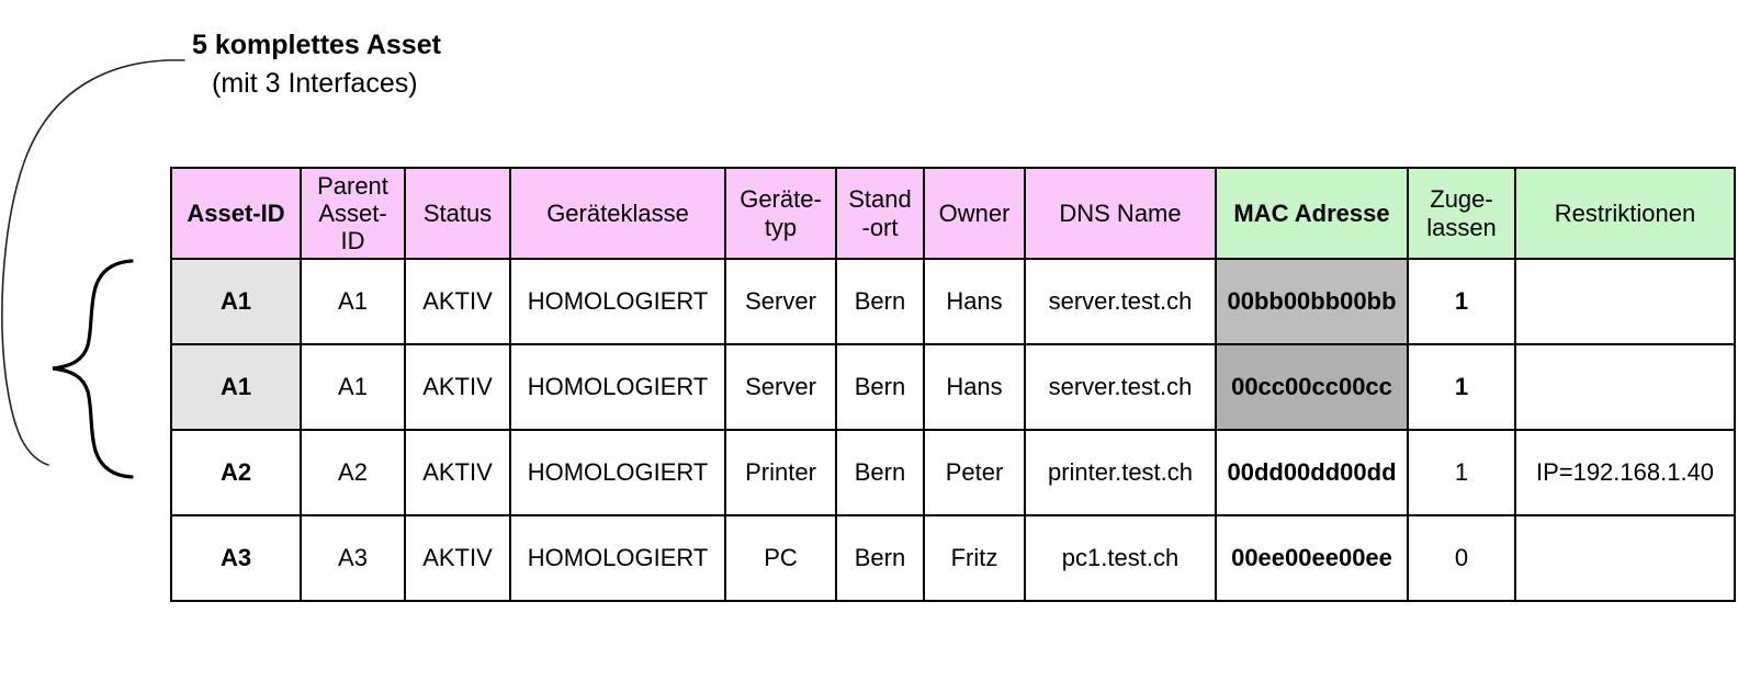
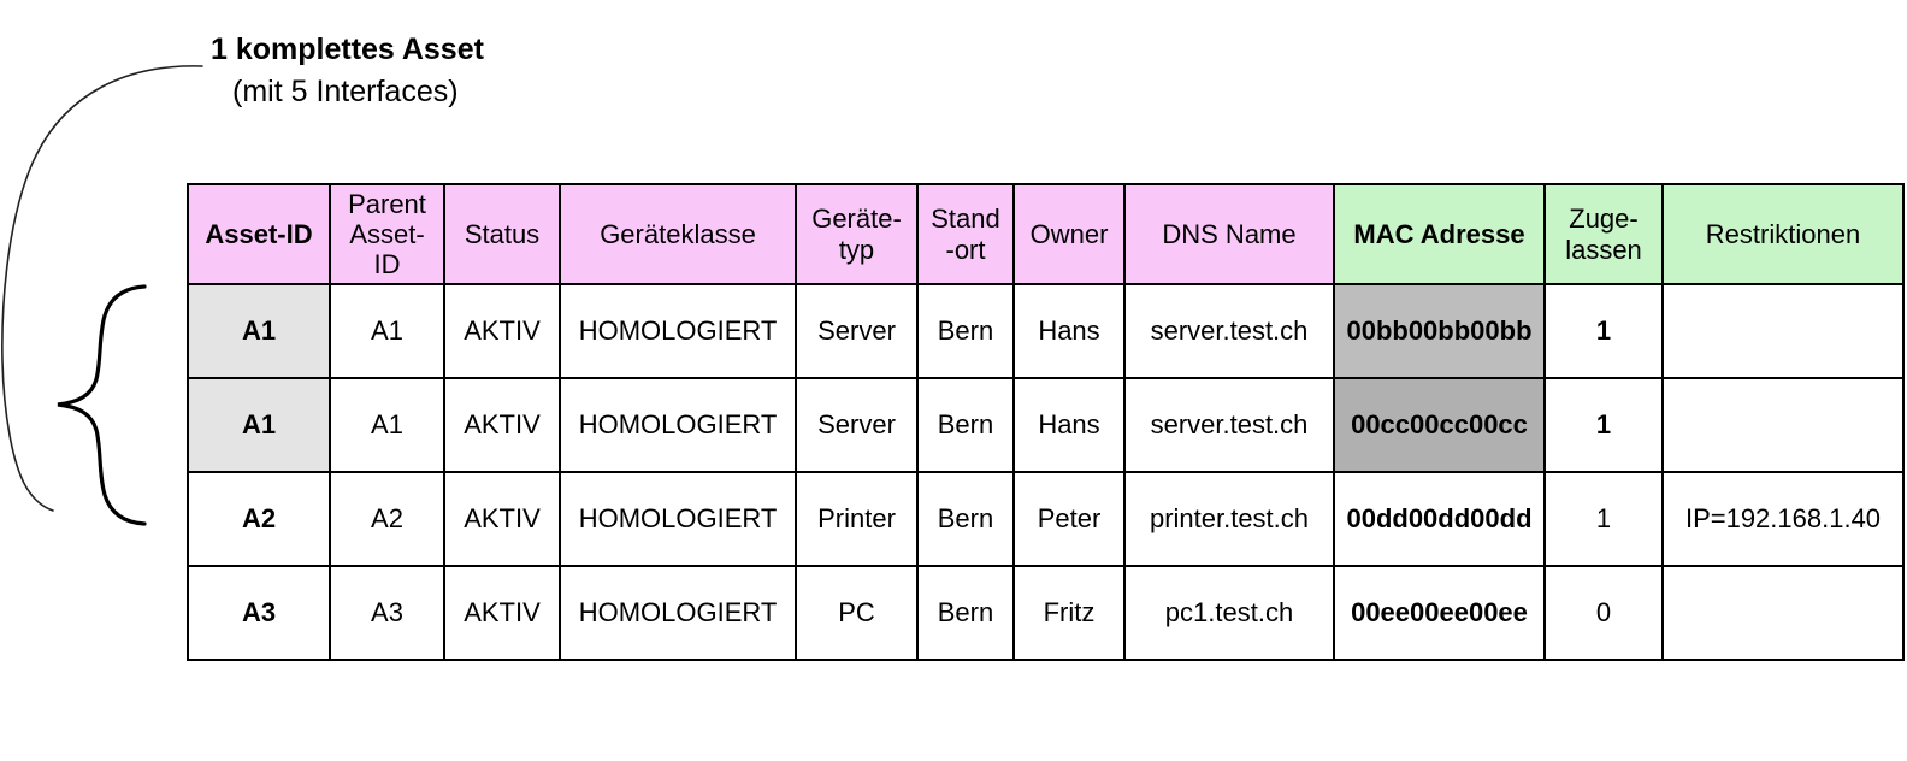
- 5 komplettes Asset
+ 1 komplettes Asset
- (mit 3 Interfaces)
+ (mit 5 Interfaces)
  Asset-ID	ParentAsset-ID	Status	Geräteklasse	Geräte-typ	Stand-ort	Owner	DNS Name	MAC Adresse	Zuge-lassen	Restriktionen
  A1	A1	AKTIV	HOMOLOGIERT	Server	Bern	Hans	server.test.ch	00bb00bb00bb	1
  A1	A1	AKTIV	HOMOLOGIERT	Server	Bern	Hans	server.test.ch	00cc00cc00cc	1
  A2	A2	AKTIV	HOMOLOGIERT	Printer	Bern	Peter	printer.test.ch	00dd00dd00dd	1	IP=192.168.1.40
  A3	A3	AKTIV	HOMOLOGIERT	PC	Bern	Fritz	pc1.test.ch	00ee00ee00ee	0
